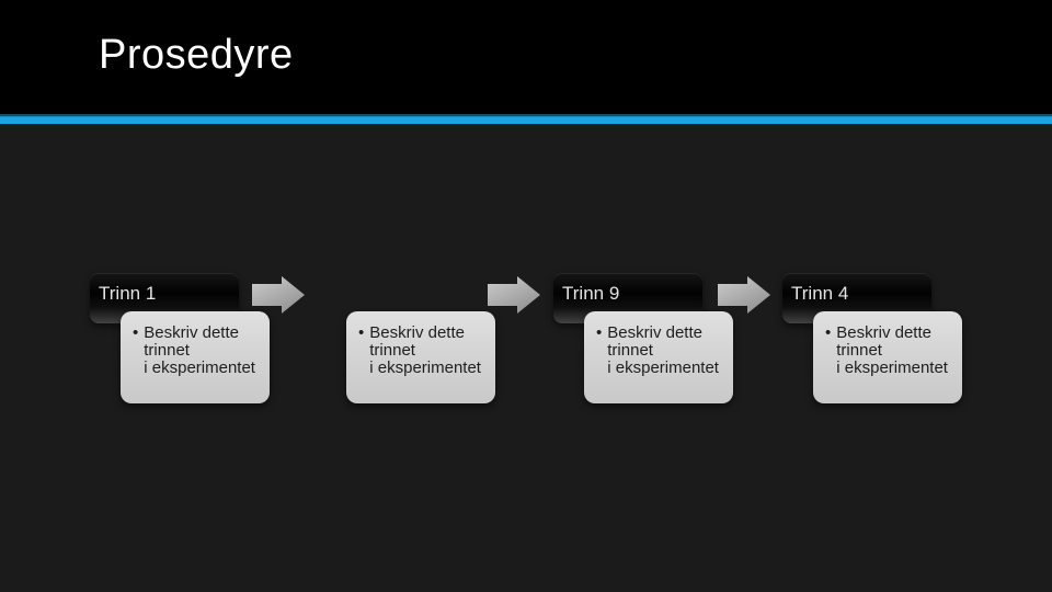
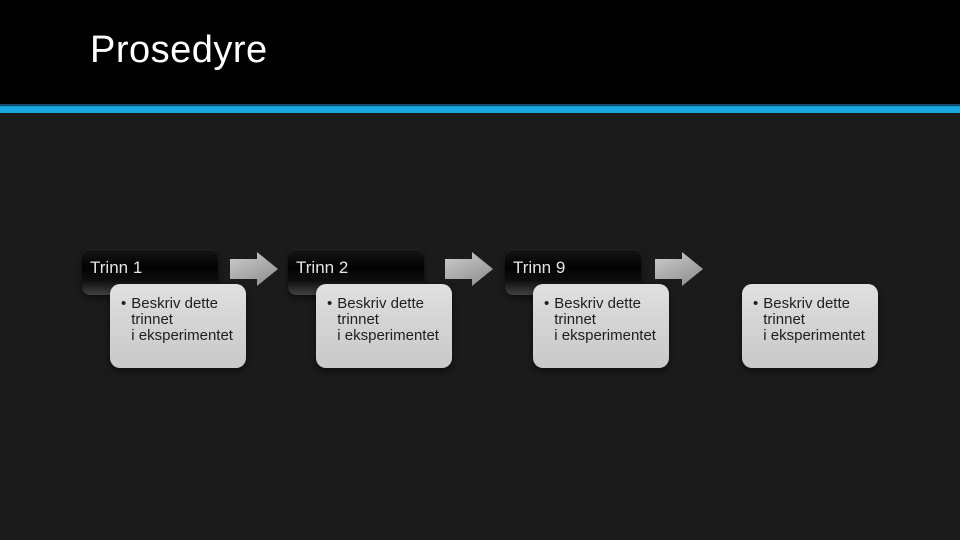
  Prosedyre
  Trinn 1
  •
  Beskriv dette
  trinnet
  i eksperimentet
+ Trinn 2
  •
  Beskriv dette
  trinnet
  i eksperimentet
  Trinn 9
  •
  Beskriv dette
  trinnet
  i eksperimentet
- Trinn 4
  •
  Beskriv dette
  trinnet
  i eksperimentet
